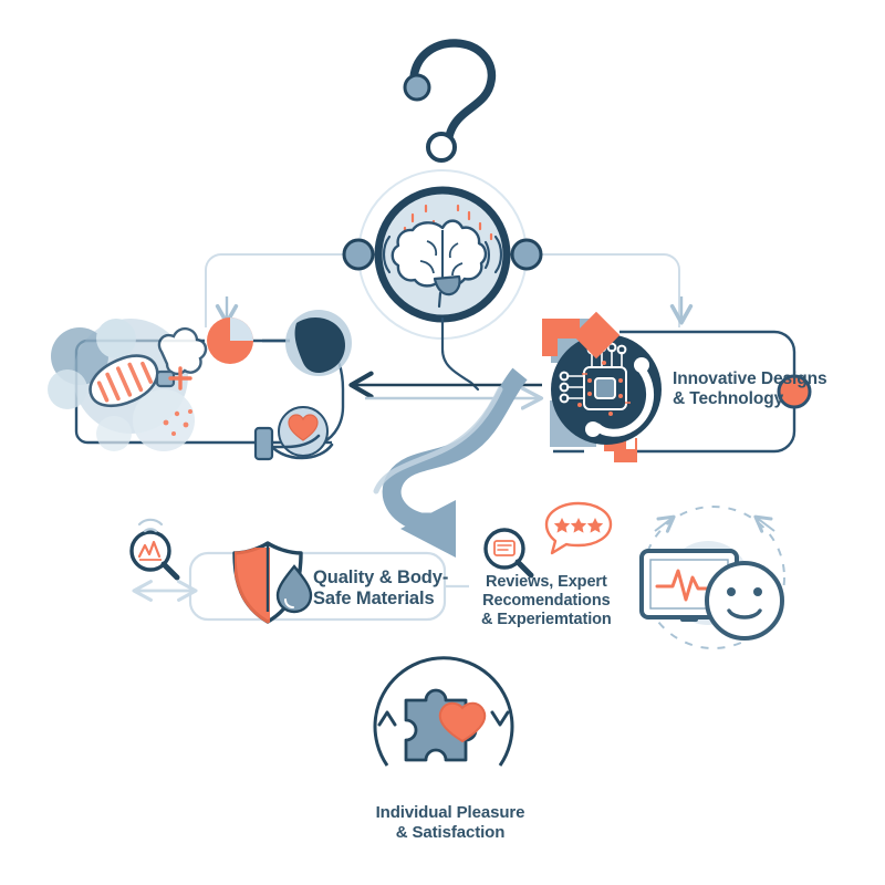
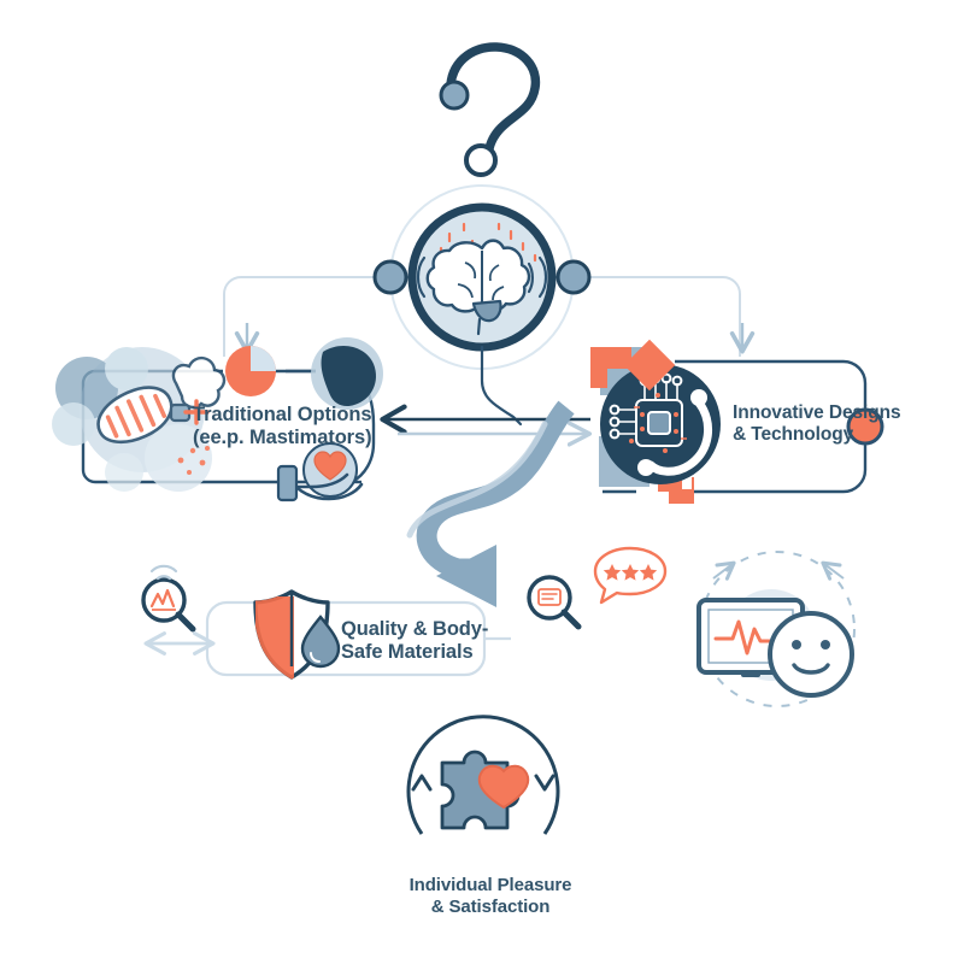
+ Traditional Options
+ (ee.p. Mastimators)
  Innovative Designs
  & Technology
  Quality & Body-
  Safe Materials
- Reviews, Expert
- Recomendations
- & Experiemtation
  Individual Pleasure
  & Satisfaction
